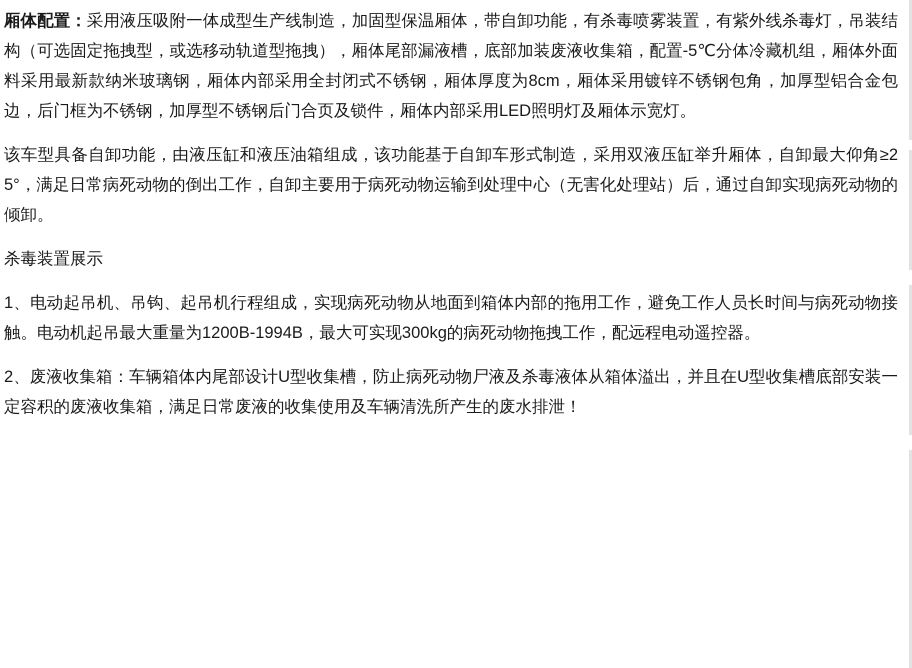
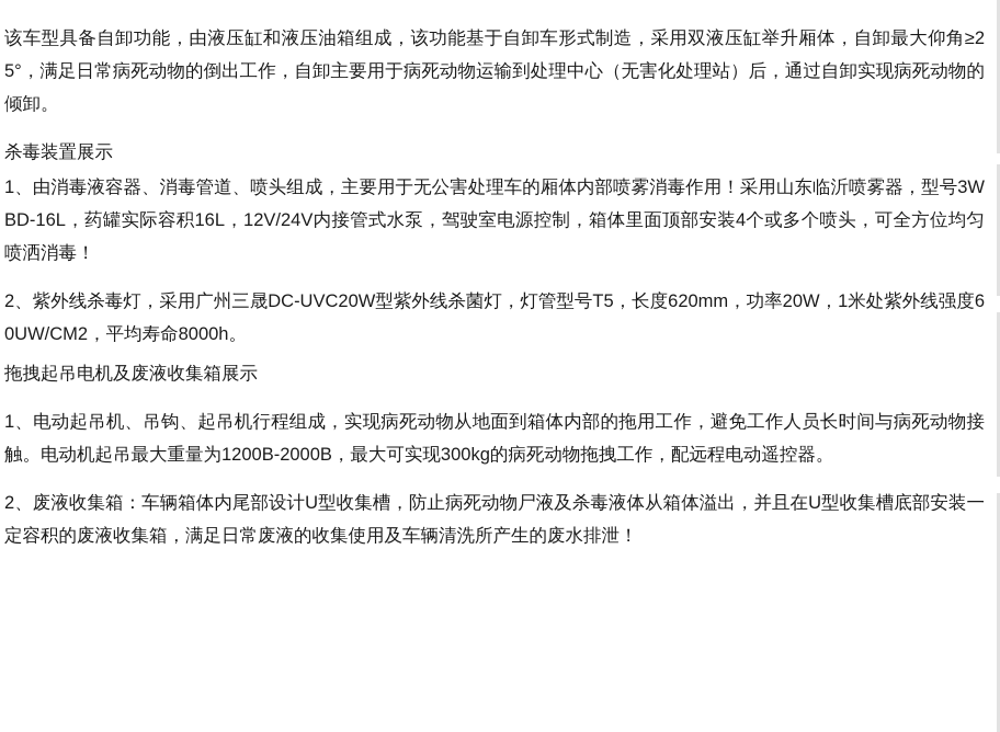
- 厢体配置：采用液压吸附一体成型生产线制造，加固型保温厢体，带自卸功能，有杀毒喷雾装置，有紫外线杀毒灯，吊装结构（可选固定拖拽型，或选移动轨道型拖拽），厢体尾部漏液槽，底部加装废液收集箱，配置-5℃分体冷藏机组，厢体外面料采用最新款纳米玻璃钢，厢体内部采用全封闭式不锈钢，厢体厚度为8cm，厢体采用镀锌不锈钢包角，加厚型铝合金包边，后门框为不锈钢，加厚型不锈钢后门合页及锁件，厢体内部采用LED照明灯及厢体示宽灯。
  该车型具备自卸功能，由液压缸和液压油箱组成，该功能基于自卸车形式制造，采用双液压缸举升厢体，自卸最大仰角≥25°，满足日常病死动物的倒出工作，自卸主要用于病死动物运输到处理中心（无害化处理站）后，通过自卸实现病死动物的倾卸。
  杀毒装置展示
+ 1、由消毒液容器、消毒管道、喷头组成，主要用于无公害处理车的厢体内部喷雾消毒作用！采用山东临沂喷雾器，型号3WBD-16L，药罐实际容积16L，12V/24V内接管式水泵，驾驶室电源控制，箱体里面顶部安装4个或多个喷头，可全方位均匀喷洒消毒！
+ 2、紫外线杀毒灯，采用广州三晟DC-UVC20W型紫外线杀菌灯，灯管型号T5，长度620mm，功率20W，1米处紫外线强度60UW/CM2，平均寿命8000h。
+ 拖拽起吊电机及废液收集箱展示
- 1、电动起吊机、吊钩、起吊机行程组成，实现病死动物从地面到箱体内部的拖用工作，避免工作人员长时间与病死动物接触。电动机起吊最大重量为1200B-1994B，最大可实现300kg的病死动物拖拽工作，配远程电动遥控器。
+ 1、电动起吊机、吊钩、起吊机行程组成，实现病死动物从地面到箱体内部的拖用工作，避免工作人员长时间与病死动物接触。电动机起吊最大重量为1200B-2000B，最大可实现300kg的病死动物拖拽工作，配远程电动遥控器。
  2、废液收集箱：车辆箱体内尾部设计U型收集槽，防止病死动物尸液及杀毒液体从箱体溢出，并且在U型收集槽底部安装一定容积的废液收集箱，满足日常废液的收集使用及车辆清洗所产生的废水排泄！
